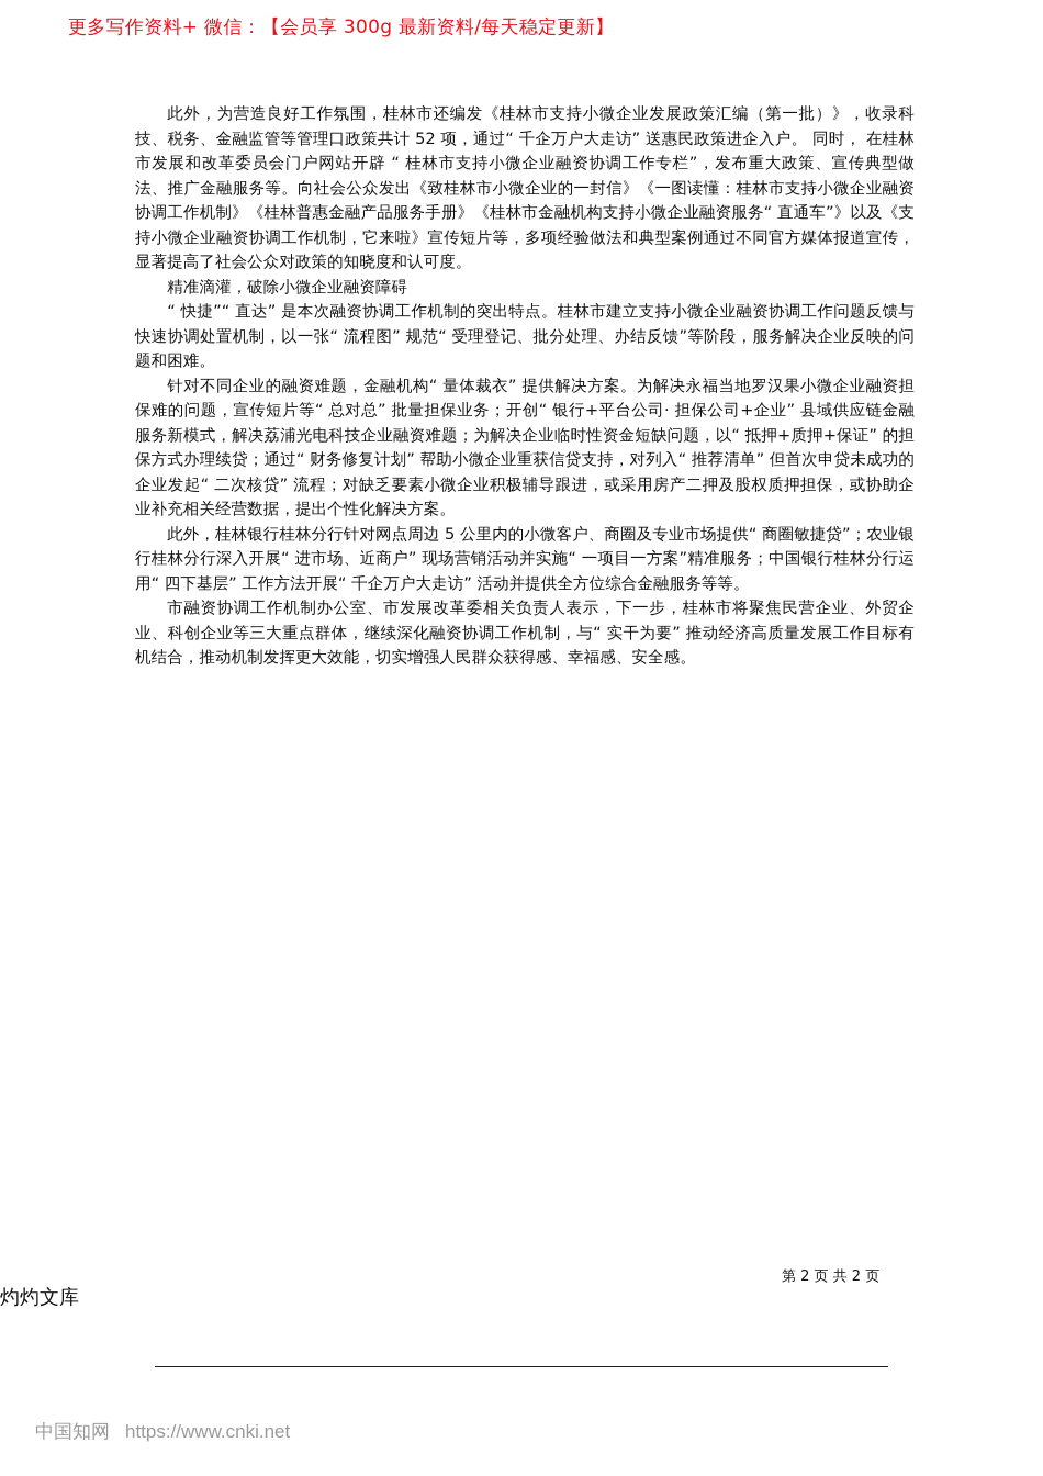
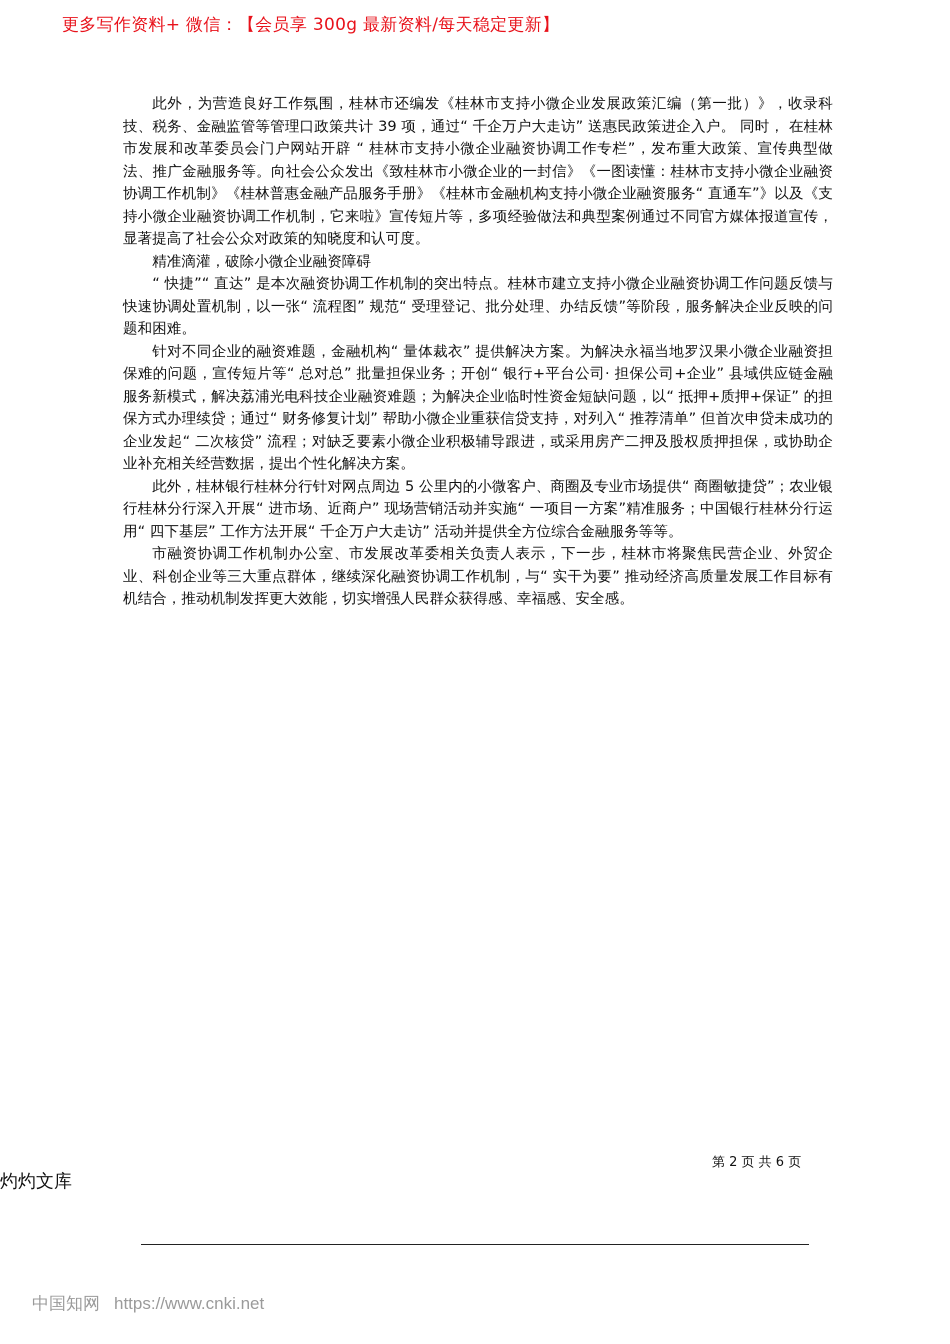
  更多写作资料+ 微信：【会员享 300g 最新资料/每天稳定更新】
- 此外，为营造良好工作氛围，桂林市还编发《桂林市支持小微企业发展政策汇编（第一批）》，收录科技、税务、金融监管等管理口政策共计 52 项，通过“ 千企万户大走访” 送惠民政策进企入户。 同时， 在桂林市发展和改革委员会门户网站开辟 “ 桂林市支持小微企业融资协调工作专栏”，发布重大政策、宣传典型做法、推广金融服务等。向社会公众发出《致桂林市小微企业的一封信》《一图读懂：桂林市支持小微企业融资协调工作机制》《桂林普惠金融产品服务手册》《桂林市金融机构支持小微企业融资服务“ 直通车”》以及《支持小微企业融资协调工作机制，它来啦》宣传短片等，多项经验做法和典型案例通过不同官方媒体报道宣传，显著提高了社会公众对政策的知晓度和认可度。
+ 此外，为营造良好工作氛围，桂林市还编发《桂林市支持小微企业发展政策汇编（第一批）》，收录科技、税务、金融监管等管理口政策共计 39 项，通过“ 千企万户大走访” 送惠民政策进企入户。 同时， 在桂林市发展和改革委员会门户网站开辟 “ 桂林市支持小微企业融资协调工作专栏”，发布重大政策、宣传典型做法、推广金融服务等。向社会公众发出《致桂林市小微企业的一封信》《一图读懂：桂林市支持小微企业融资协调工作机制》《桂林普惠金融产品服务手册》《桂林市金融机构支持小微企业融资服务“ 直通车”》以及《支持小微企业融资协调工作机制，它来啦》宣传短片等，多项经验做法和典型案例通过不同官方媒体报道宣传，显著提高了社会公众对政策的知晓度和认可度。
  精准滴灌，破除小微企业融资障碍
  “ 快捷”“ 直达” 是本次融资协调工作机制的突出特点。桂林市建立支持小微企业融资协调工作问题反馈与快速协调处置机制，以一张“ 流程图” 规范“ 受理登记、批分处理、办结反馈”等阶段，服务解决企业反映的问题和困难。
  针对不同企业的融资难题，金融机构“ 量体裁衣” 提供解决方案。为解决永福当地罗汉果小微企业融资担保难的问题，宣传短片等“ 总对总” 批量担保业务；开创“ 银行+平台公司· 担保公司+企业” 县域供应链金融服务新模式，解决荔浦光电科技企业融资难题；为解决企业临时性资金短缺问题，以“ 抵押+质押+保证” 的担保方式办理续贷；通过“ 财务修复计划” 帮助小微企业重获信贷支持，对列入“ 推荐清单” 但首次申贷未成功的企业发起“ 二次核贷” 流程；对缺乏要素小微企业积极辅导跟进，或采用房产二押及股权质押担保，或协助企业补充相关经营数据，提出个性化解决方案。
  此外，桂林银行桂林分行针对网点周边 5 公里内的小微客户、商圈及专业市场提供“ 商圈敏捷贷”；农业银行桂林分行深入开展“ 进市场、近商户” 现场营销活动并实施“ 一项目一方案”精准服务；中国银行桂林分行运用“ 四下基层” 工作方法开展“ 千企万户大走访” 活动并提供全方位综合金融服务等等。
  市融资协调工作机制办公室、市发展改革委相关负责人表示，下一步，桂林市将聚焦民营企业、外贸企业、科创企业等三大重点群体，继续深化融资协调工作机制，与“ 实干为要” 推动经济高质量发展工作目标有机结合，推动机制发挥更大效能，切实增强人民群众获得感、幸福感、安全感。
- 第 2 页 共 2 页
+ 第 2 页 共 6 页
  灼灼文库
  中国知网 https://www.cnki.net
